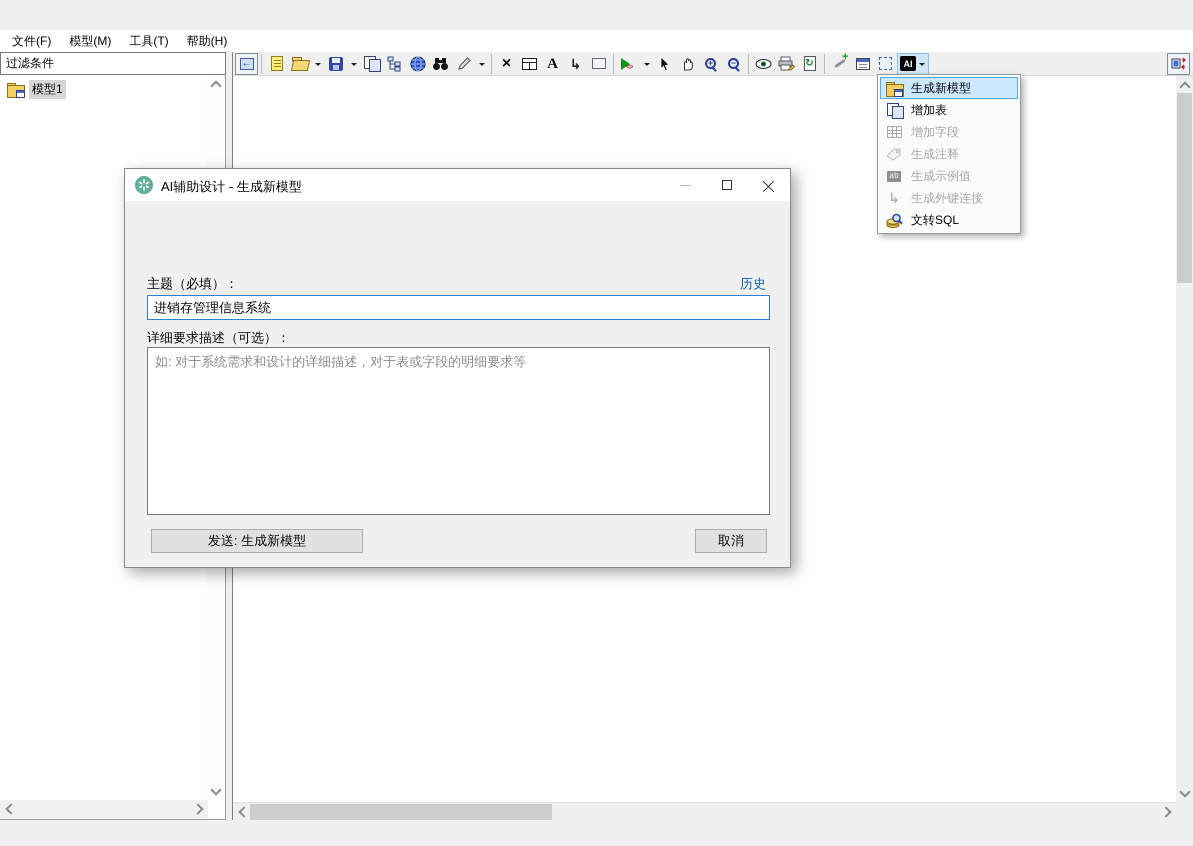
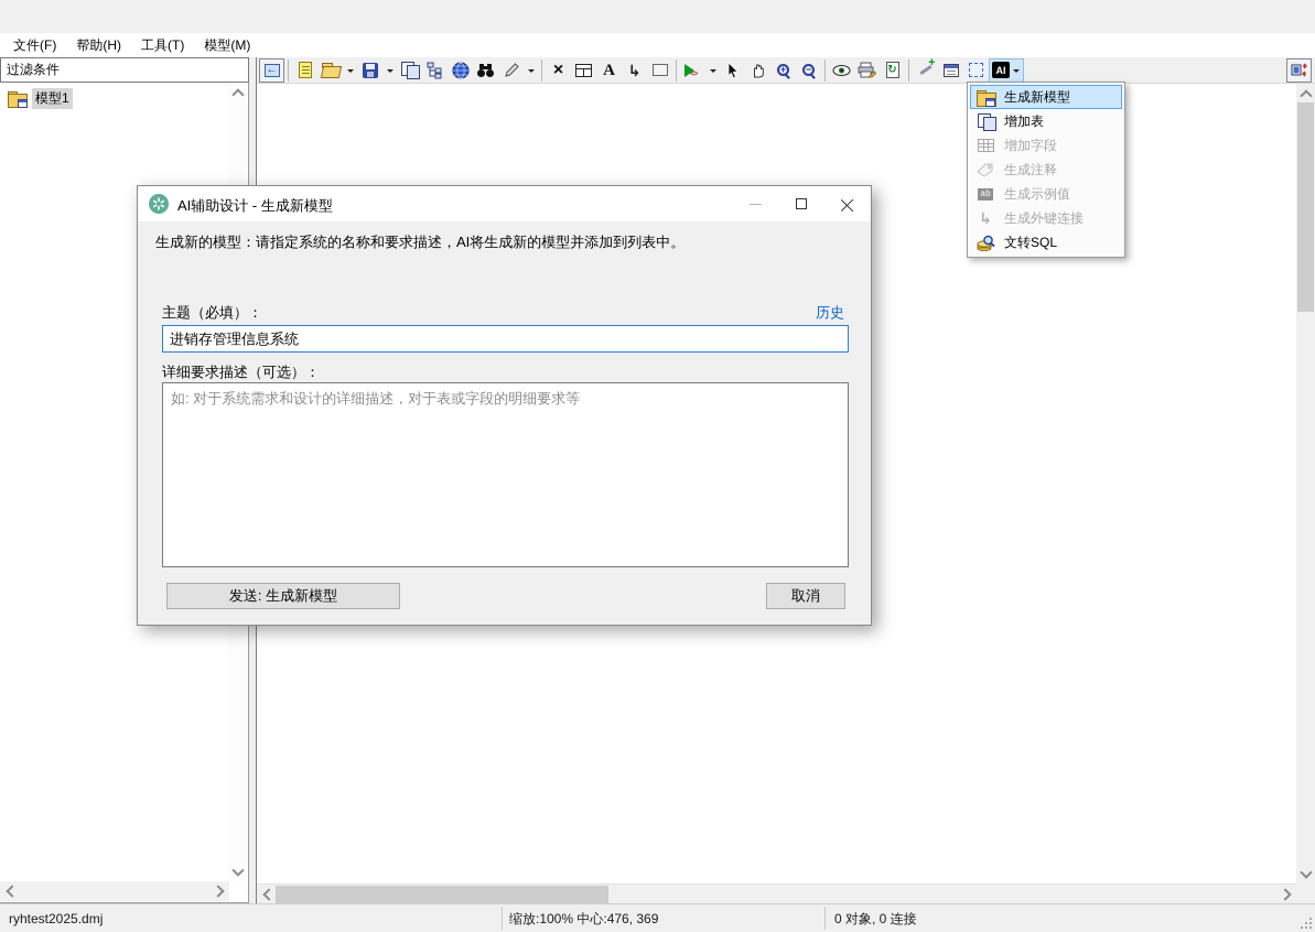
  文件(F)
- 模型(M)
+ 帮助(H)
  工具(T)
- 帮助(H)
+ 模型(M)
  过滤条件
  模型1
  ←
  ×
  A
  ↳
  +
  −
  ↻
  AI
  生成新模型
  增加表
  增加字段
  生成注释
  ab
  生成示例值
  ↳
  生成外键连接
  文转SQL
  AI辅助设计 - 生成新模型
+ 生成新的模型：请指定系统的名称和要求描述，AI将生成新的模型并添加到列表中。
  主题（必填）：
  历史
  进销存管理信息系统
  详细要求描述（可选）：
  如: 对于系统需求和设计的详细描述，对于表或字段的明细要求等
  发送: 生成新模型
  取消
+ ryhtest2025.dmj
+ 缩放:100% 中心:476, 369
+ 0 对象, 0 连接
